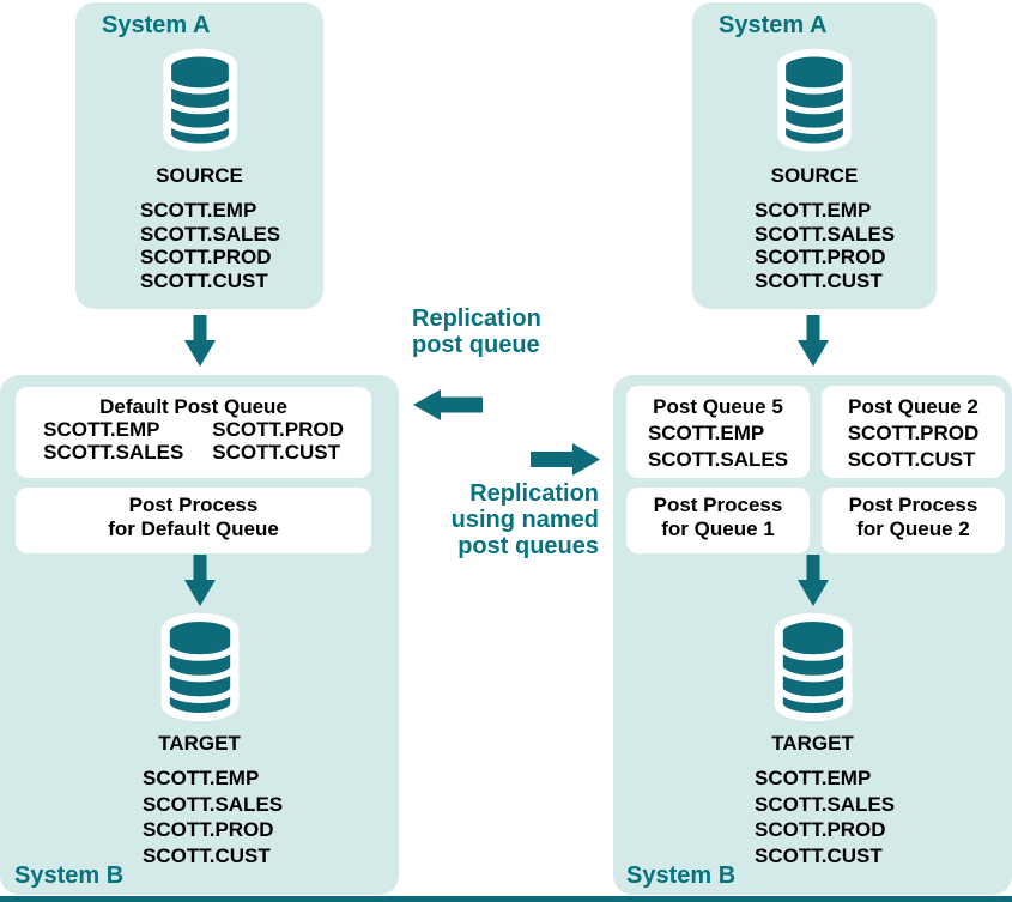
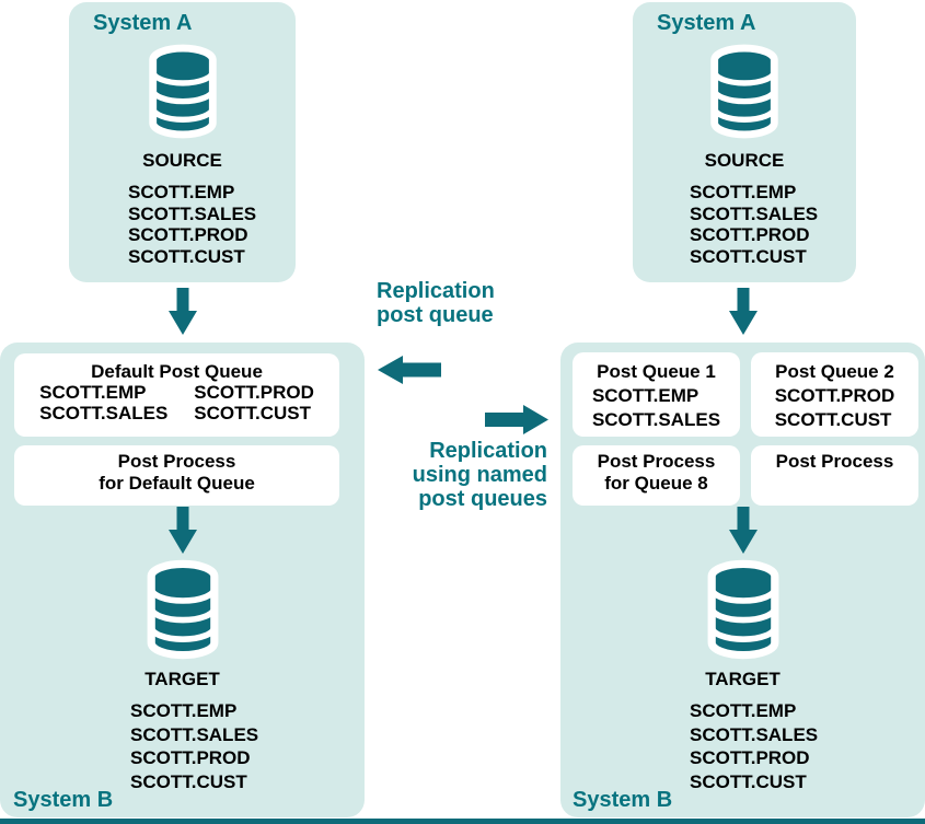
  System A
  SOURCE
  SCOTT.EMP
  SCOTT.SALES
  SCOTT.PROD
  SCOTT.CUST
  Default Post Queue
  SCOTT.EMP
  SCOTT.SALES
  SCOTT.PROD
  SCOTT.CUST
  Post Process
  for Default Queue
  TARGET
  SCOTT.EMP
  SCOTT.SALES
  SCOTT.PROD
  SCOTT.CUST
  System B
  Replication
  post queue
  Replication
  using named
  post queues
  System A
  SOURCE
  SCOTT.EMP
  SCOTT.SALES
  SCOTT.PROD
  SCOTT.CUST
- Post Queue 5
+ Post Queue 1
  SCOTT.EMP
  SCOTT.SALES
  Post Queue 2
  SCOTT.PROD
  SCOTT.CUST
  Post Process
- for Queue 1
+ for Queue 8
  Post Process
- for Queue 2
  TARGET
  SCOTT.EMP
  SCOTT.SALES
  SCOTT.PROD
  SCOTT.CUST
  System B
